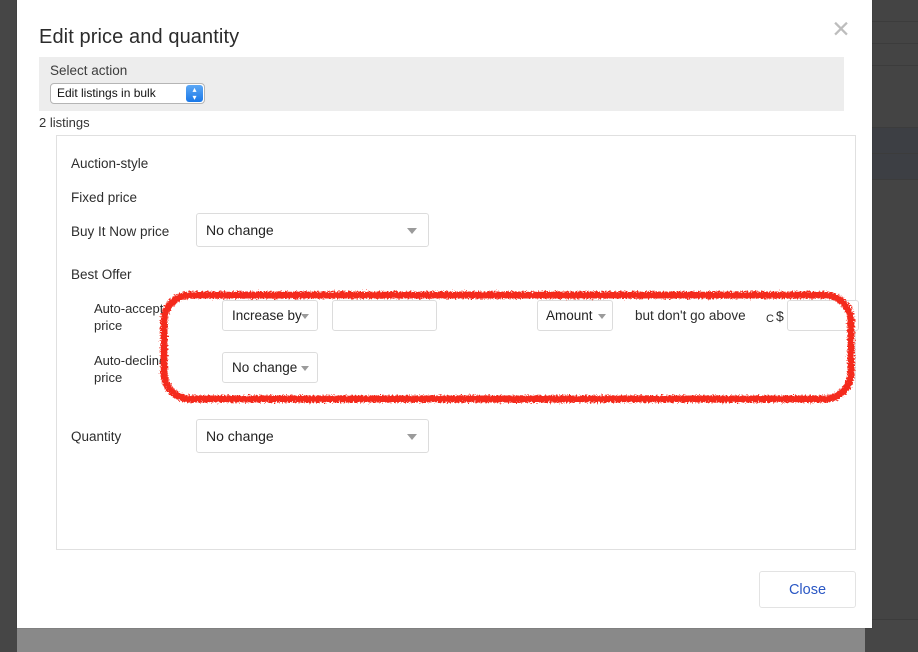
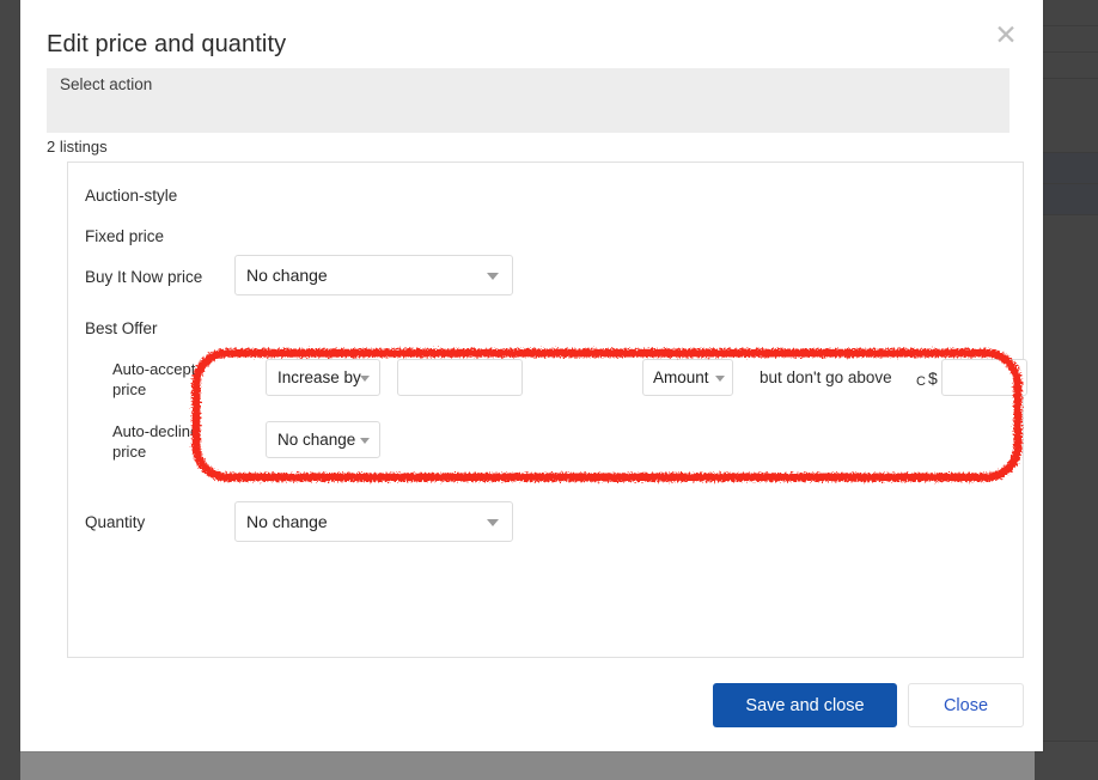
  ✕
  Edit price and quantity
  Select action
- Edit listings in bulk
- ▴
- ▾
  2 listings
  Auction-style
  Fixed price
  Buy It Now price
  No change
  Best Offer
  Auto-accept
  price
  Increase by
  Amount
  but don't go above
  C
  $
  Auto-declin
  price
  No change
  Quantity
  No change
+ Save and close
  Close
